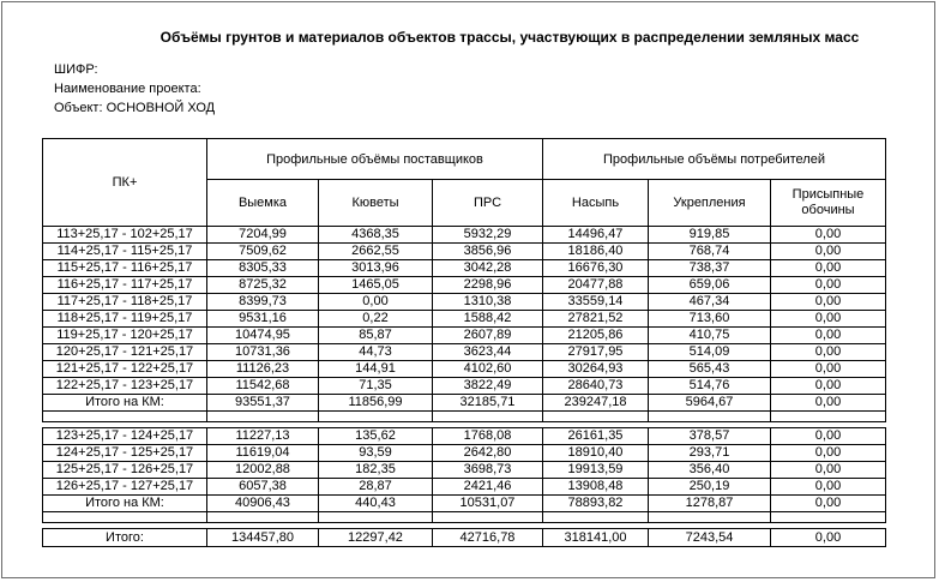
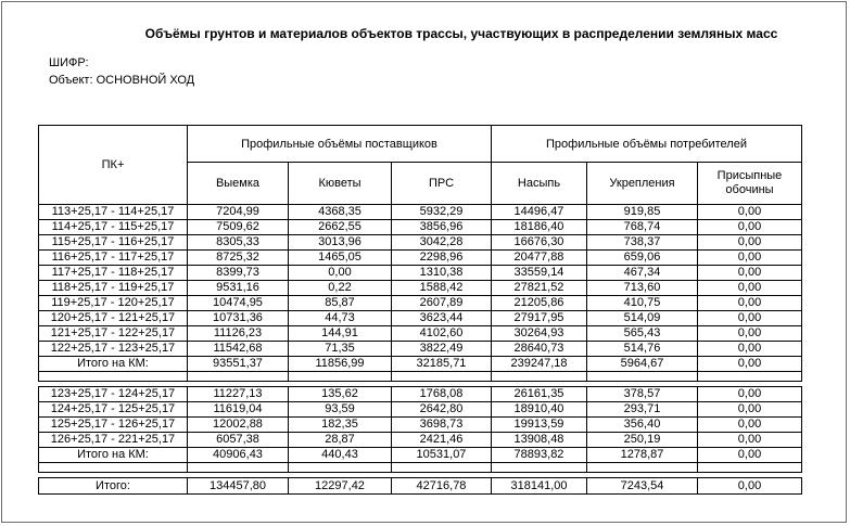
  Объёмы грунтов и материалов объектов трассы, участвующих в распределении земляных масс
  ШИФР:
- Наименование проекта:
  Объект: ОСНОВНОЙ ХОД
  ПК+	Профильные объёмы поставщиков	Профильные объёмы потребителей
  Выемка	Кюветы	ПРС	Насыпь	Укрепления	Присыпные обочины
- 113+25,17 - 102+25,17	7204,99	4368,35	5932,29	14496,47	919,85	0,00
+ 113+25,17 - 114+25,17	7204,99	4368,35	5932,29	14496,47	919,85	0,00
  114+25,17 - 115+25,17	7509,62	2662,55	3856,96	18186,40	768,74	0,00
  115+25,17 - 116+25,17	8305,33	3013,96	3042,28	16676,30	738,37	0,00
  116+25,17 - 117+25,17	8725,32	1465,05	2298,96	20477,88	659,06	0,00
  117+25,17 - 118+25,17	8399,73	0,00	1310,38	33559,14	467,34	0,00
  118+25,17 - 119+25,17	9531,16	0,22	1588,42	27821,52	713,60	0,00
  119+25,17 - 120+25,17	10474,95	85,87	2607,89	21205,86	410,75	0,00
  120+25,17 - 121+25,17	10731,36	44,73	3623,44	27917,95	514,09	0,00
  121+25,17 - 122+25,17	11126,23	144,91	4102,60	30264,93	565,43	0,00
  122+25,17 - 123+25,17	11542,68	71,35	3822,49	28640,73	514,76	0,00
  Итого на КМ:	93551,37	11856,99	32185,71	239247,18	5964,67	0,00
  123+25,17 - 124+25,17	11227,13	135,62	1768,08	26161,35	378,57	0,00
  124+25,17 - 125+25,17	11619,04	93,59	2642,80	18910,40	293,71	0,00
  125+25,17 - 126+25,17	12002,88	182,35	3698,73	19913,59	356,40	0,00
- 126+25,17 - 127+25,17	6057,38	28,87	2421,46	13908,48	250,19	0,00
+ 126+25,17 - 221+25,17	6057,38	28,87	2421,46	13908,48	250,19	0,00
  Итого на КМ:	40906,43	440,43	10531,07	78893,82	1278,87	0,00
  Итого:	134457,80	12297,42	42716,78	318141,00	7243,54	0,00
